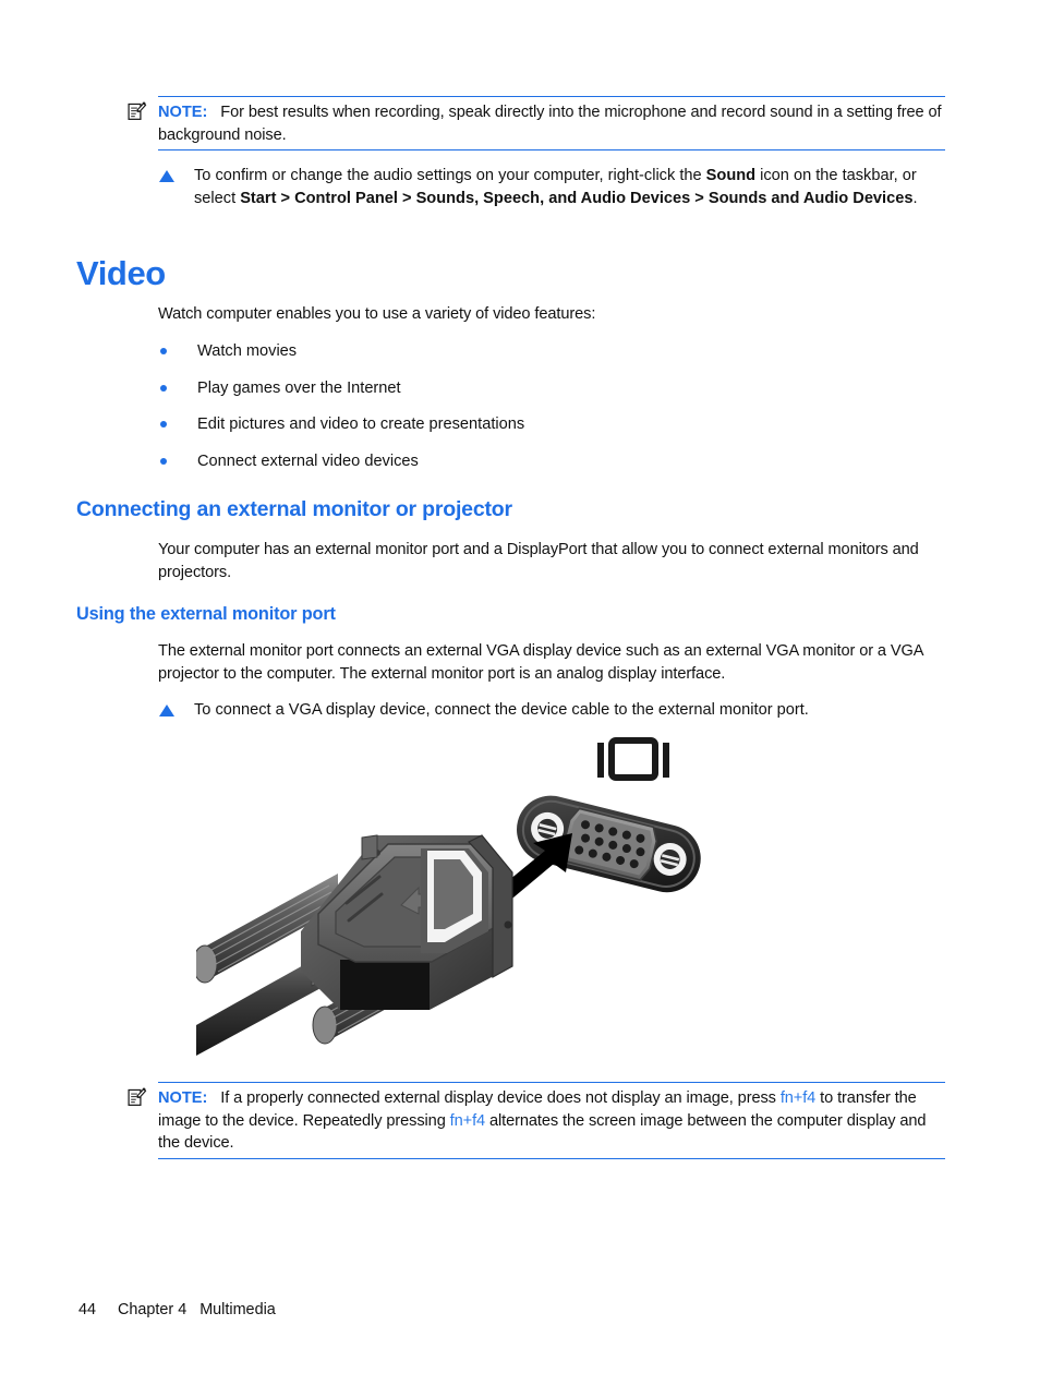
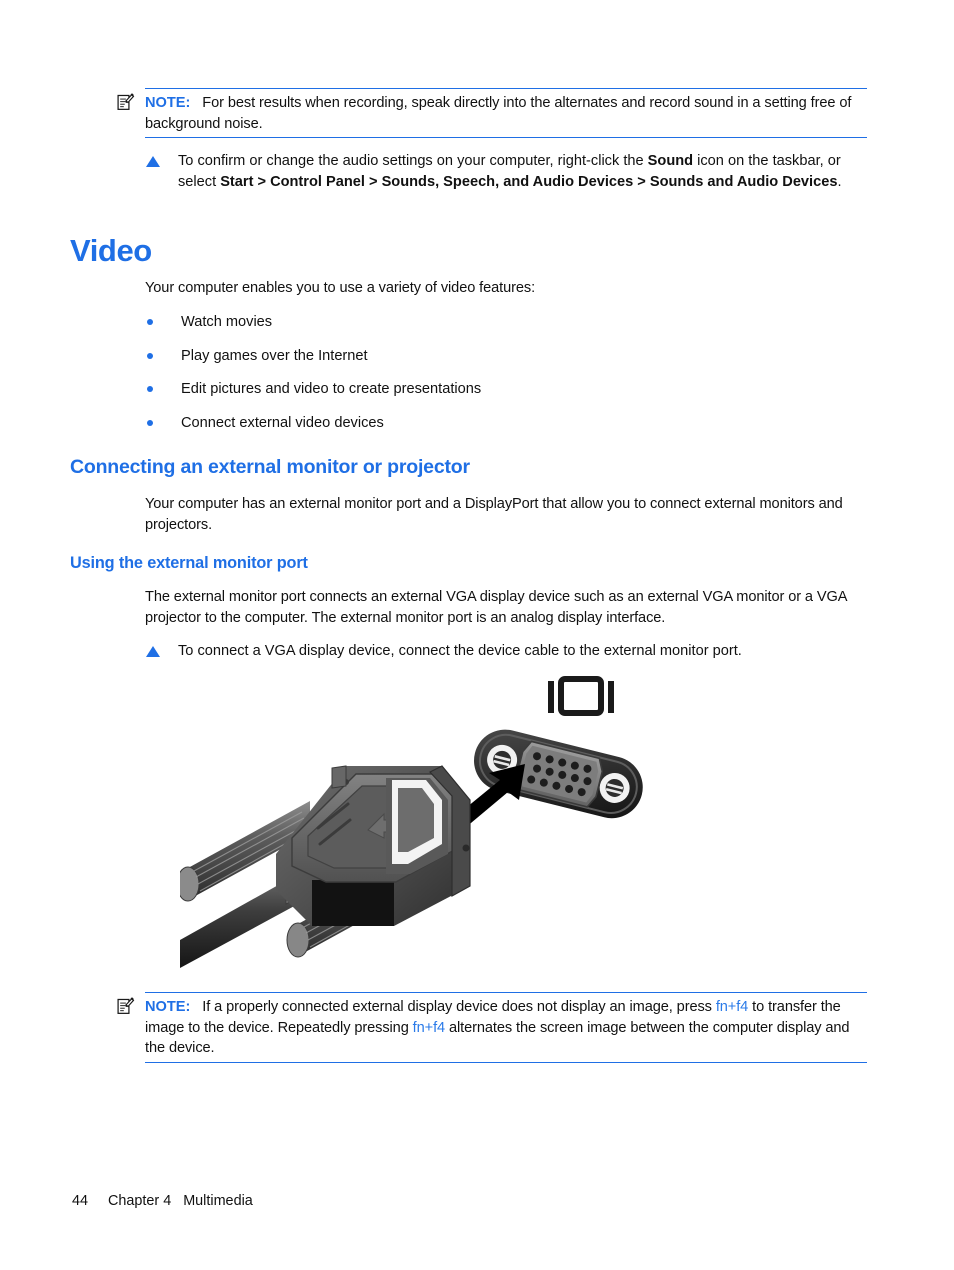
- NOTE: For best results when recording, speak directly into the microphone and record sound in a setting free of background noise.
+ NOTE: For best results when recording, speak directly into the alternates and record sound in a setting free of background noise.
  To confirm or change the audio settings on your computer, right-click the Sound icon on the taskbar, or select Start > Control Panel > Sounds, Speech, and Audio Devices > Sounds and Audio Devices.
  Video
- Watch computer enables you to use a variety of video features:
+ Your computer enables you to use a variety of video features:
  Watch movies
  Play games over the Internet
  Edit pictures and video to create presentations
  Connect external video devices
  Connecting an external monitor or projector
  Your computer has an external monitor port and a DisplayPort that allow you to connect external monitors and projectors.
  Using the external monitor port
  The external monitor port connects an external VGA display device such as an external VGA monitor or a VGA projector to the computer. The external monitor port is an analog display interface.
  To connect a VGA display device, connect the device cable to the external monitor port.
  NOTE: If a properly connected external display device does not display an image, press fn+f4 to transfer the image to the device. Repeatedly pressing fn+f4 alternates the screen image between the computer display and the device.
  44 Chapter 4 Multimedia
